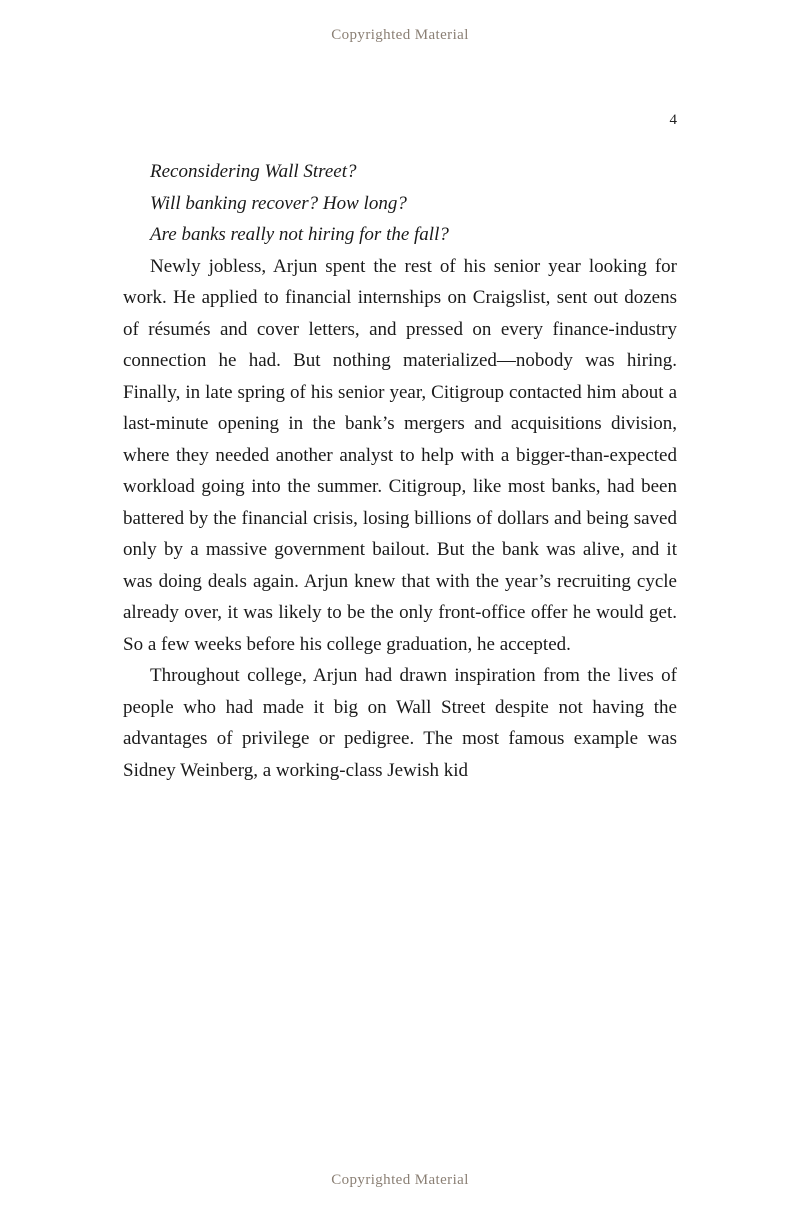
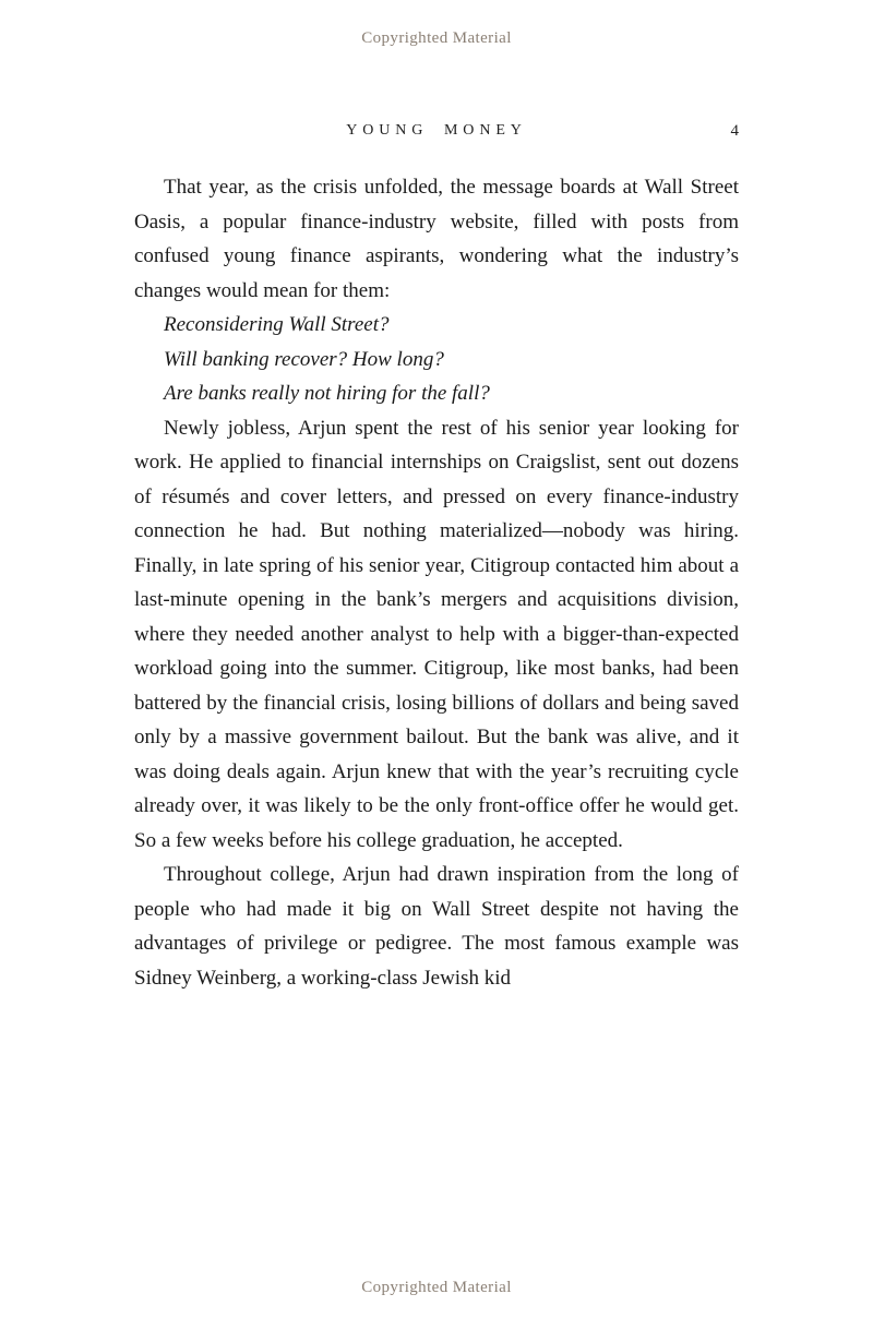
  Copyrighted Material
+ YOUNG MONEY
  4
+ That year, as the crisis unfolded, the message boards at Wall Street Oasis, a popular finance-industry website, filled with posts from confused young finance aspirants, wondering what the industry’s changes would mean for them:
  Reconsidering Wall Street?
  Will banking recover? How long?
  Are banks really not hiring for the fall?
  Newly jobless, Arjun spent the rest of his senior year looking for work. He applied to financial internships on Craigslist, sent out dozens of résumés and cover letters, and pressed on every finance-industry connection he had. But nothing materialized—nobody was hiring. Finally, in late spring of his senior year, Citigroup contacted him about a last-minute opening in the bank’s mergers and acquisitions division, where they needed another analyst to help with a bigger-than-expected workload going into the summer. Citigroup, like most banks, had been battered by the financial crisis, losing billions of dollars and being saved only by a massive government bailout. But the bank was alive, and it was doing deals again. Arjun knew that with the year’s recruiting cycle already over, it was likely to be the only front-office offer he would get. So a few weeks before his college graduation, he accepted.
- Throughout college, Arjun had drawn inspiration from the lives of people who had made it big on Wall Street despite not having the advantages of privilege or pedigree. The most famous example was Sidney Weinberg, a working-class Jewish kid
+ Throughout college, Arjun had drawn inspiration from the long of people who had made it big on Wall Street despite not having the advantages of privilege or pedigree. The most famous example was Sidney Weinberg, a working-class Jewish kid
  Copyrighted Material
